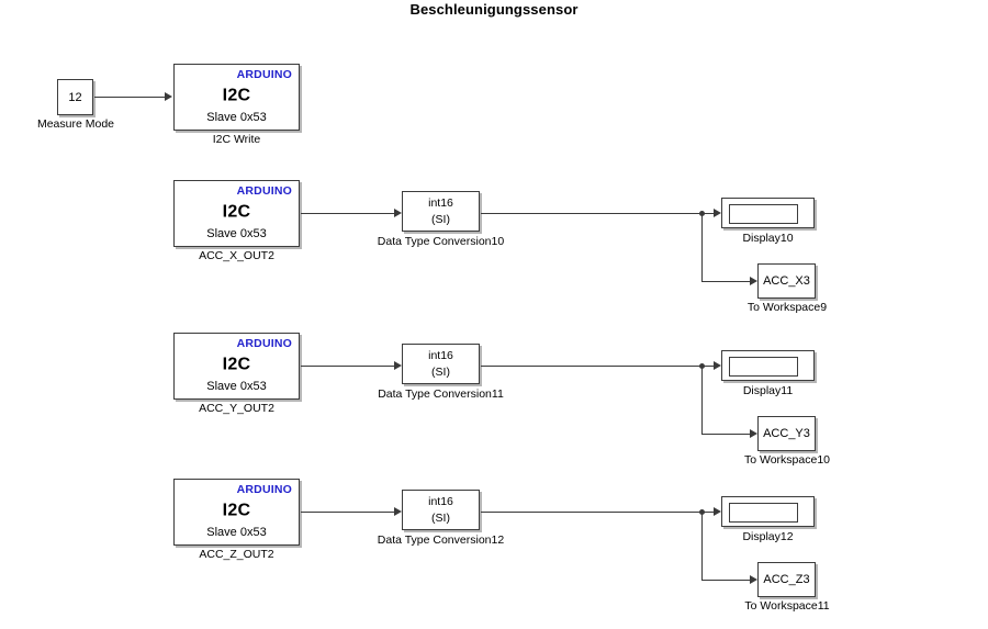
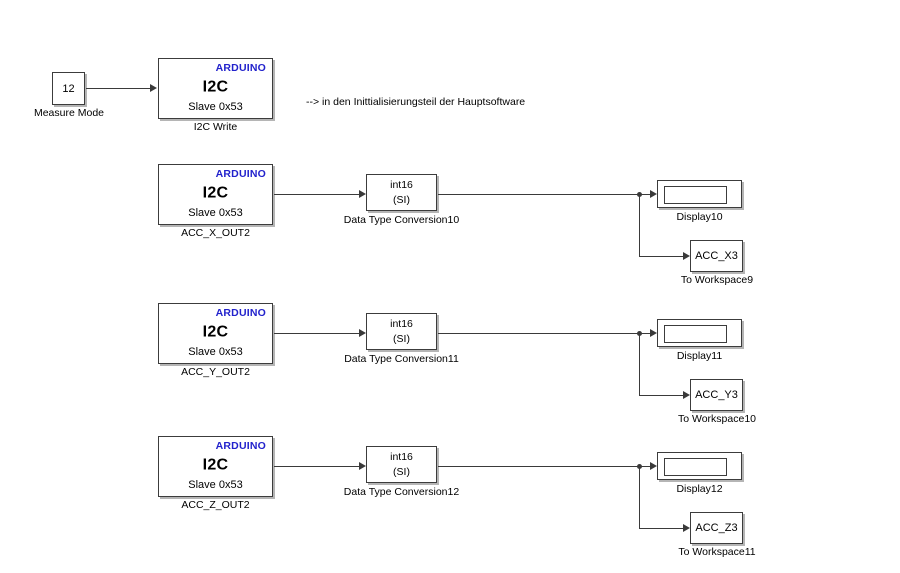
- Beschleunigungssensor
  12
  Measure Mode
  ARDUINO
  I2C
  Slave 0x53
  I2C Write
+ --> in den Inittialisierungsteil der Hauptsoftware
  ARDUINO
  I2C
  Slave 0x53
  ACC_X_OUT2
  int16
  (SI)
  Data Type Conversion10
  Display10
  ACC_X3
  To Workspace9
  ARDUINO
  I2C
  Slave 0x53
  ACC_Y_OUT2
  int16
  (SI)
  Data Type Conversion11
  Display11
  ACC_Y3
  To Workspace10
  ARDUINO
  I2C
  Slave 0x53
  ACC_Z_OUT2
  int16
  (SI)
  Data Type Conversion12
  Display12
  ACC_Z3
  To Workspace11
